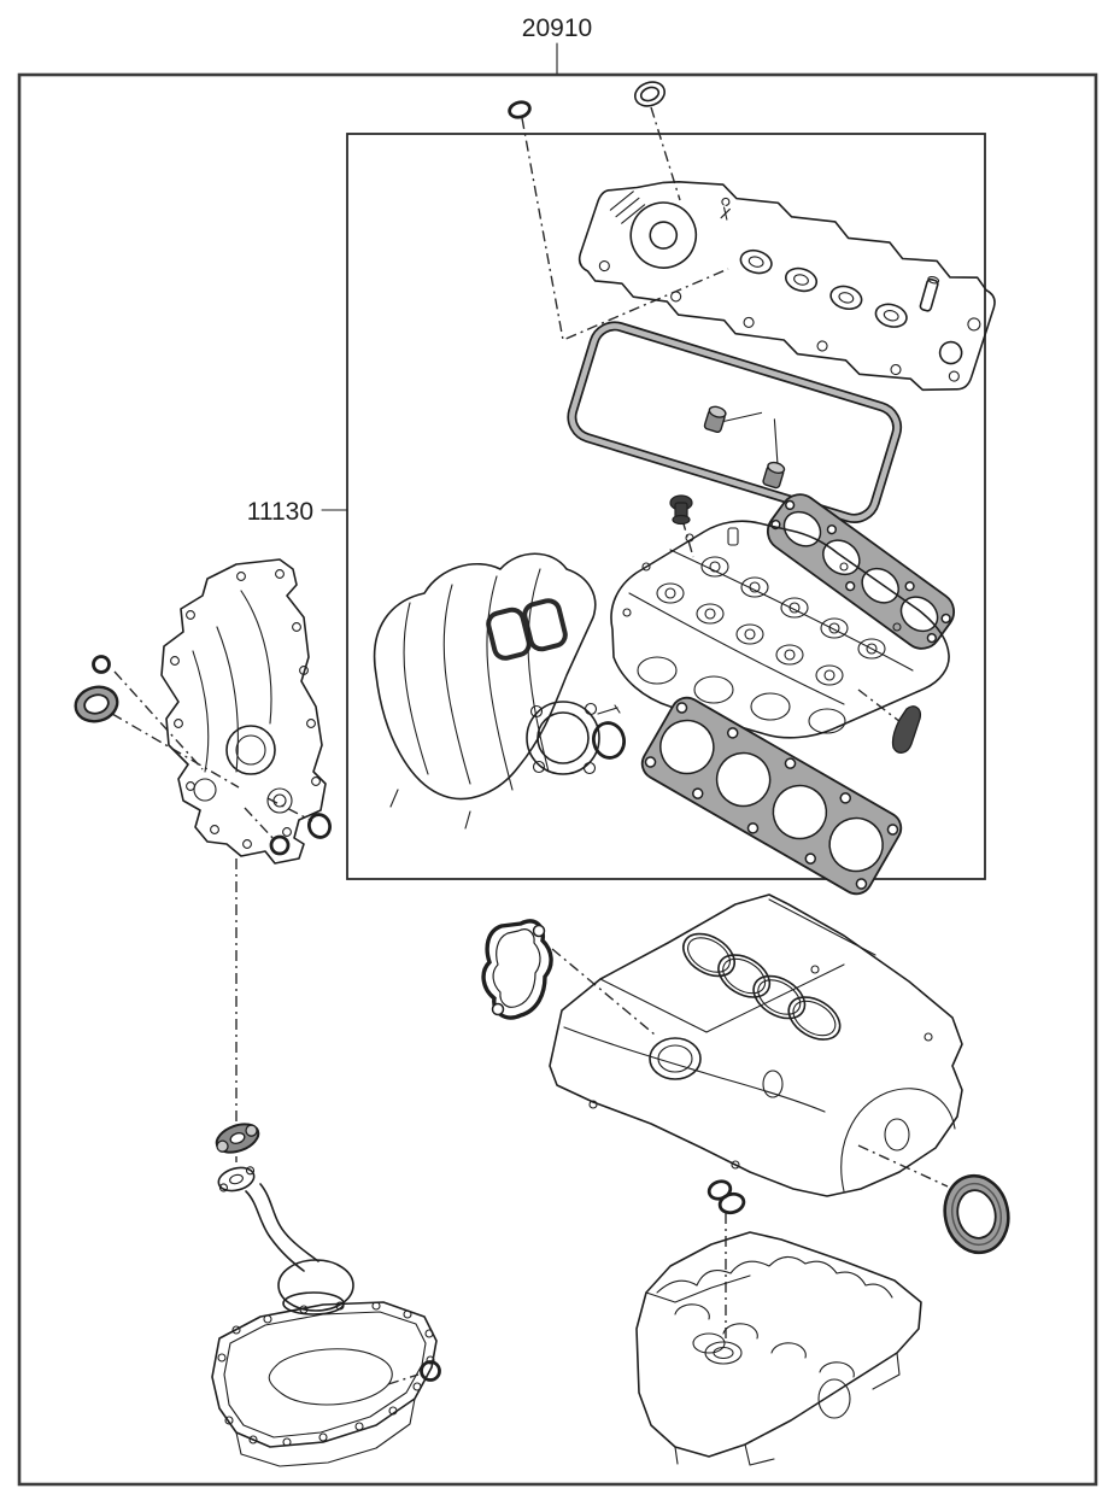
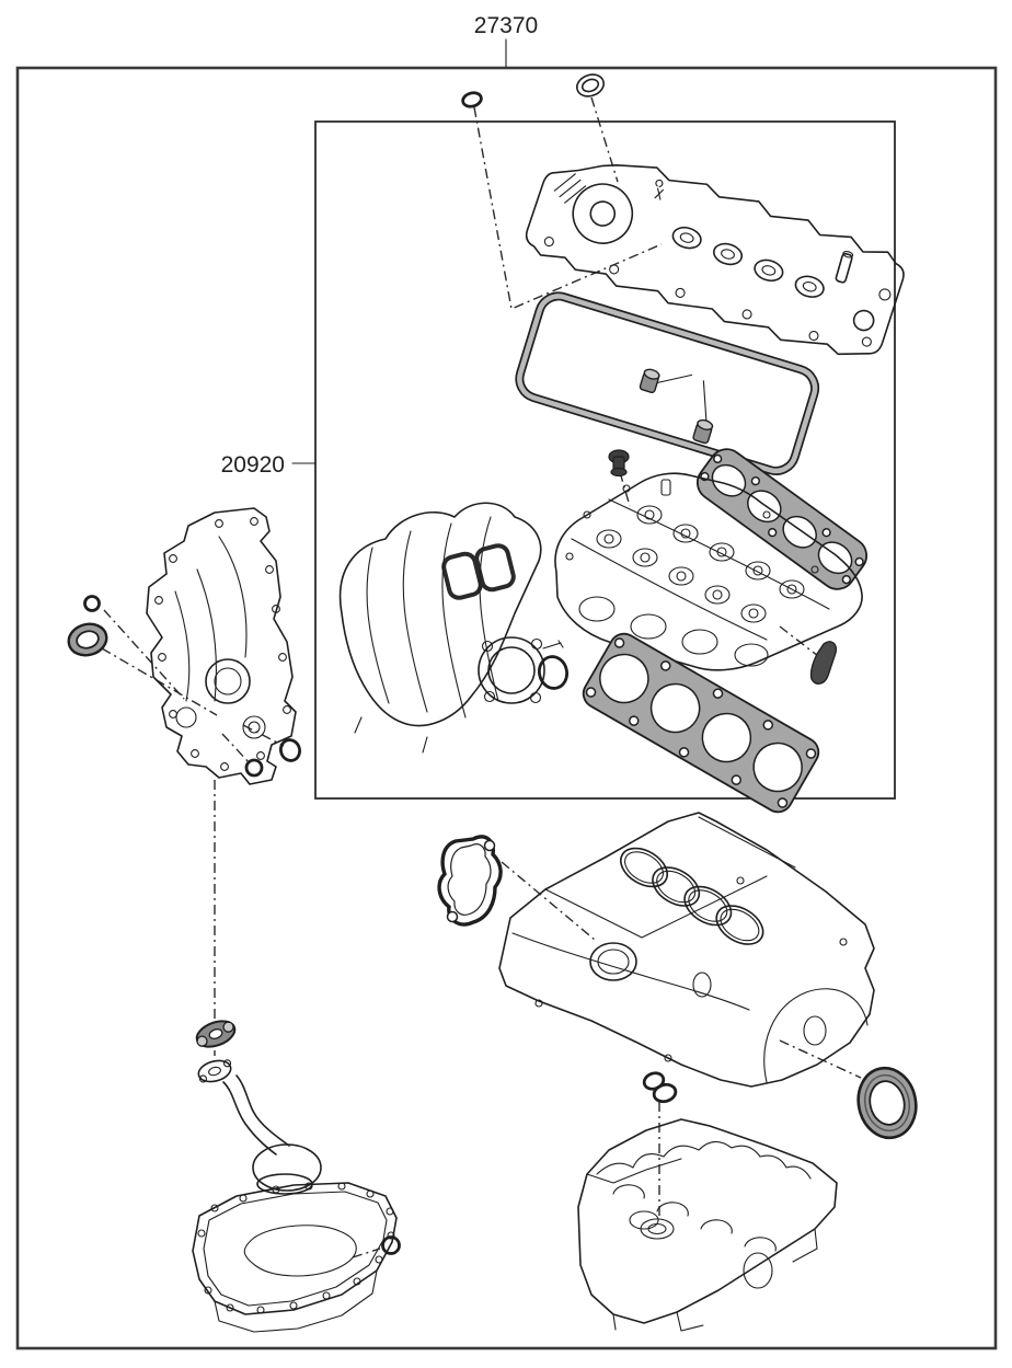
- 20910
+ 27370
- 11130
+ 20920
